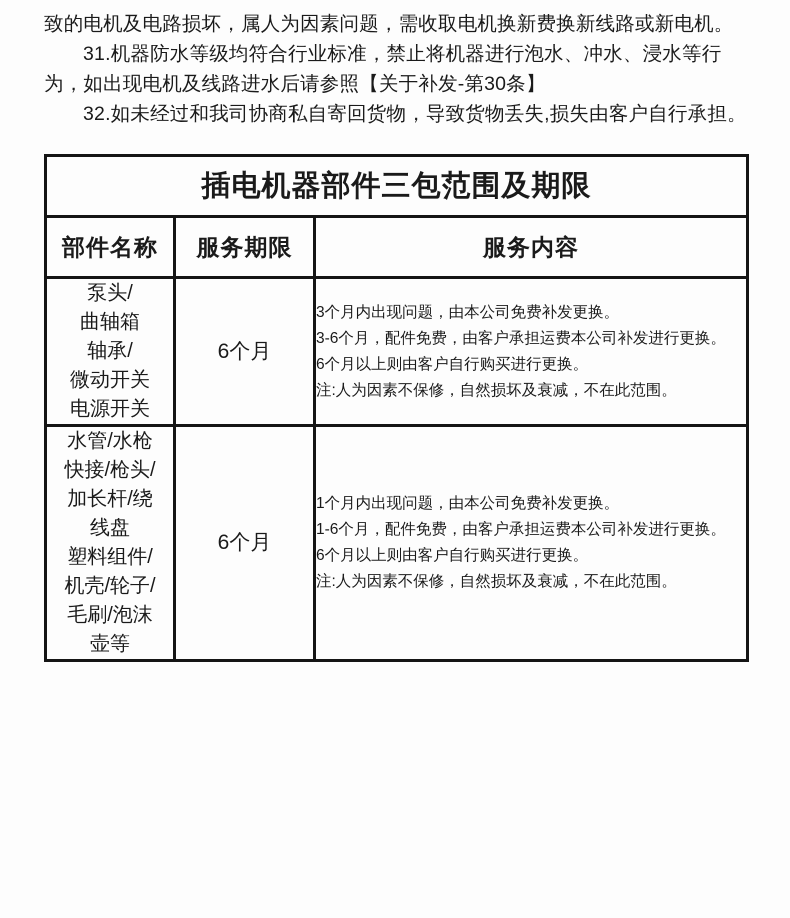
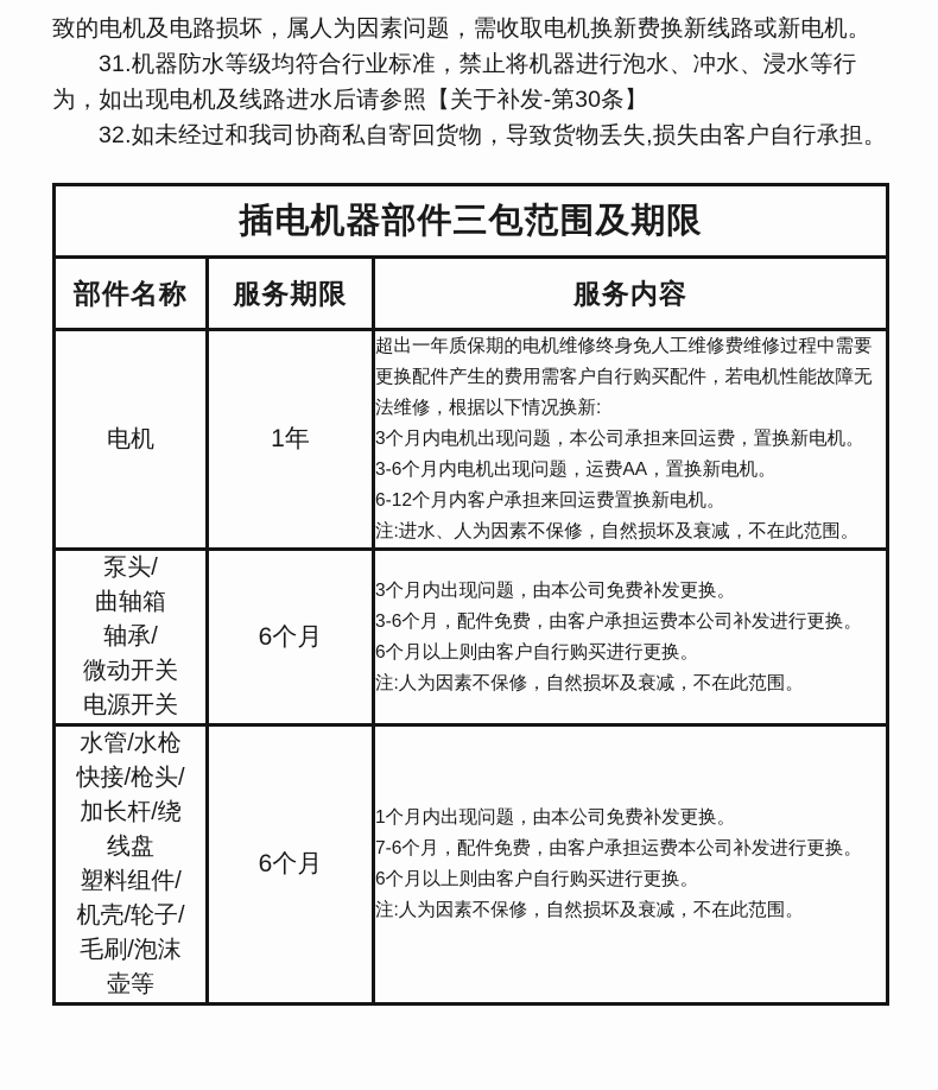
  致的电机及电路损坏，属人为因素问题，需收取电机换新费换新线路或新电机。
  31.机器防水等级均符合行业标准，禁止将机器进行泡水、冲水、浸水等行为，如出现电机及线路进水后请参照【关于补发-第30条】
  32.如未经过和我司协商私自寄回货物，导致货物丢失,损失由客户自行承担。
  插电机器部件三包范围及期限
  部件名称	服务期限	服务内容
+ 电机	1年	超出一年质保期的电机维修终身免人工维修费维修过程中需要更换配件产生的费用需客户自行购买配件，若电机性能故障无法维修，根据以下情况换新:3个月内电机出现问题，本公司承担来回运费，置换新电机。3-6个月内电机出现问题，运费AA，置换新电机。6-12个月内客户承担来回运费置换新电机。注:进水、人为因素不保修，自然损坏及衰减，不在此范围。
  泵头/曲轴箱轴承/微动开关电源开关	6个月	3个月内出现问题，由本公司免费补发更换。3-6个月，配件免费，由客户承担运费本公司补发进行更换。6个月以上则由客户自行购买进行更换。注:人为因素不保修，自然损坏及衰减，不在此范围。
- 水管/水枪快接/枪头/加长杆/绕线盘塑料组件/机壳/轮子/毛刷/泡沫壶等	6个月	1个月内出现问题，由本公司免费补发更换。1-6个月，配件免费，由客户承担运费本公司补发进行更换。6个月以上则由客户自行购买进行更换。注:人为因素不保修，自然损坏及衰减，不在此范围。
+ 水管/水枪快接/枪头/加长杆/绕线盘塑料组件/机壳/轮子/毛刷/泡沫壶等	6个月	1个月内出现问题，由本公司免费补发更换。7-6个月，配件免费，由客户承担运费本公司补发进行更换。6个月以上则由客户自行购买进行更换。注:人为因素不保修，自然损坏及衰减，不在此范围。
